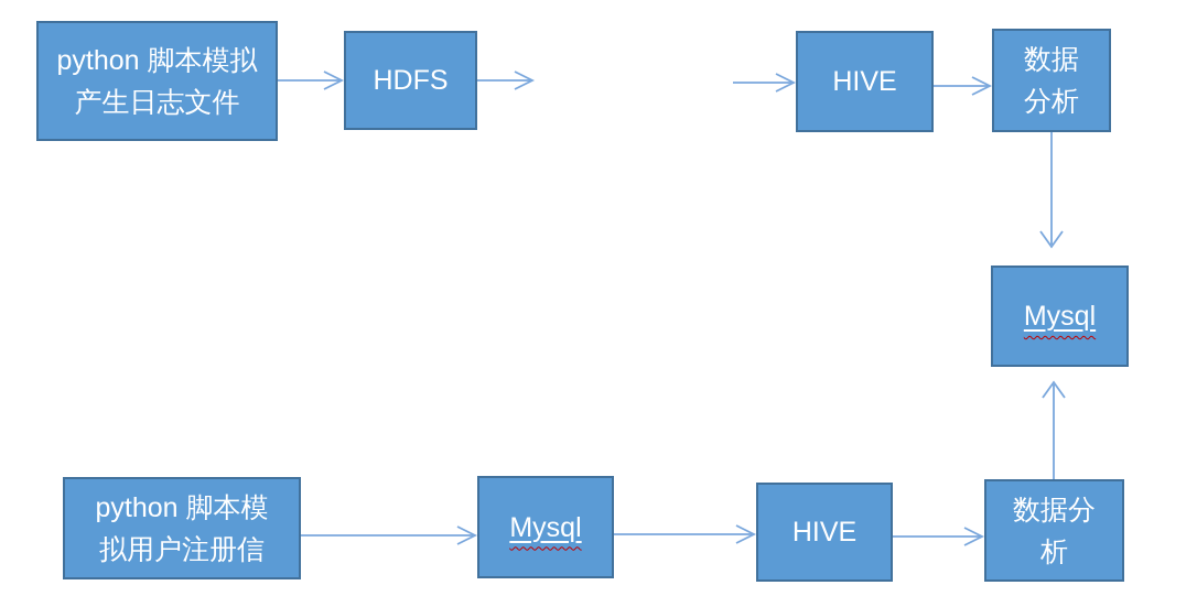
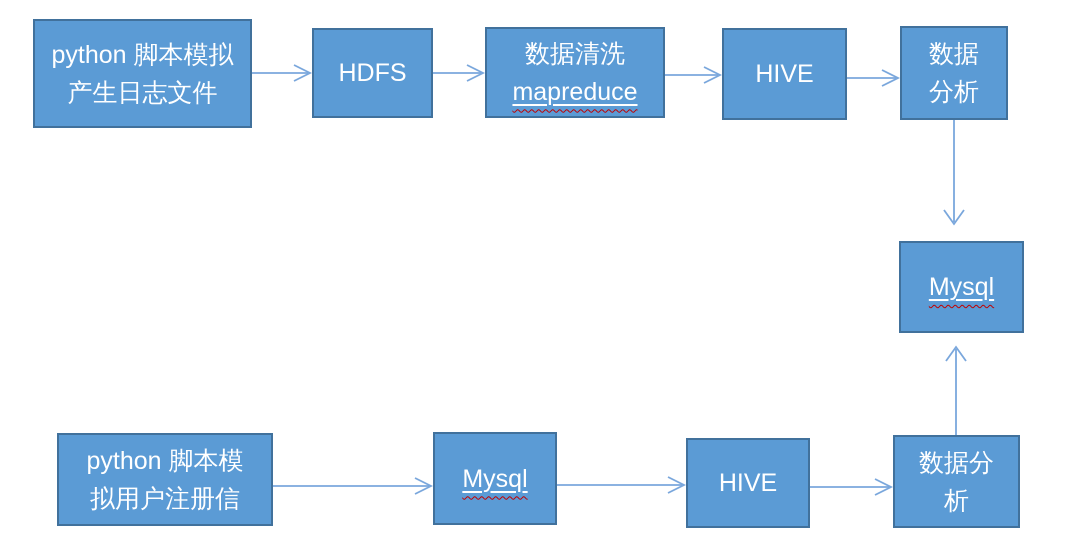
  python 脚本模拟
  产生日志文件
  HDFS
+ 数据清洗
+ mapreduce
  HIVE
  数据
  分析
  Mysql
  python 脚本模
  拟用户注册信
  Mysql
  HIVE
  数据分
  析
